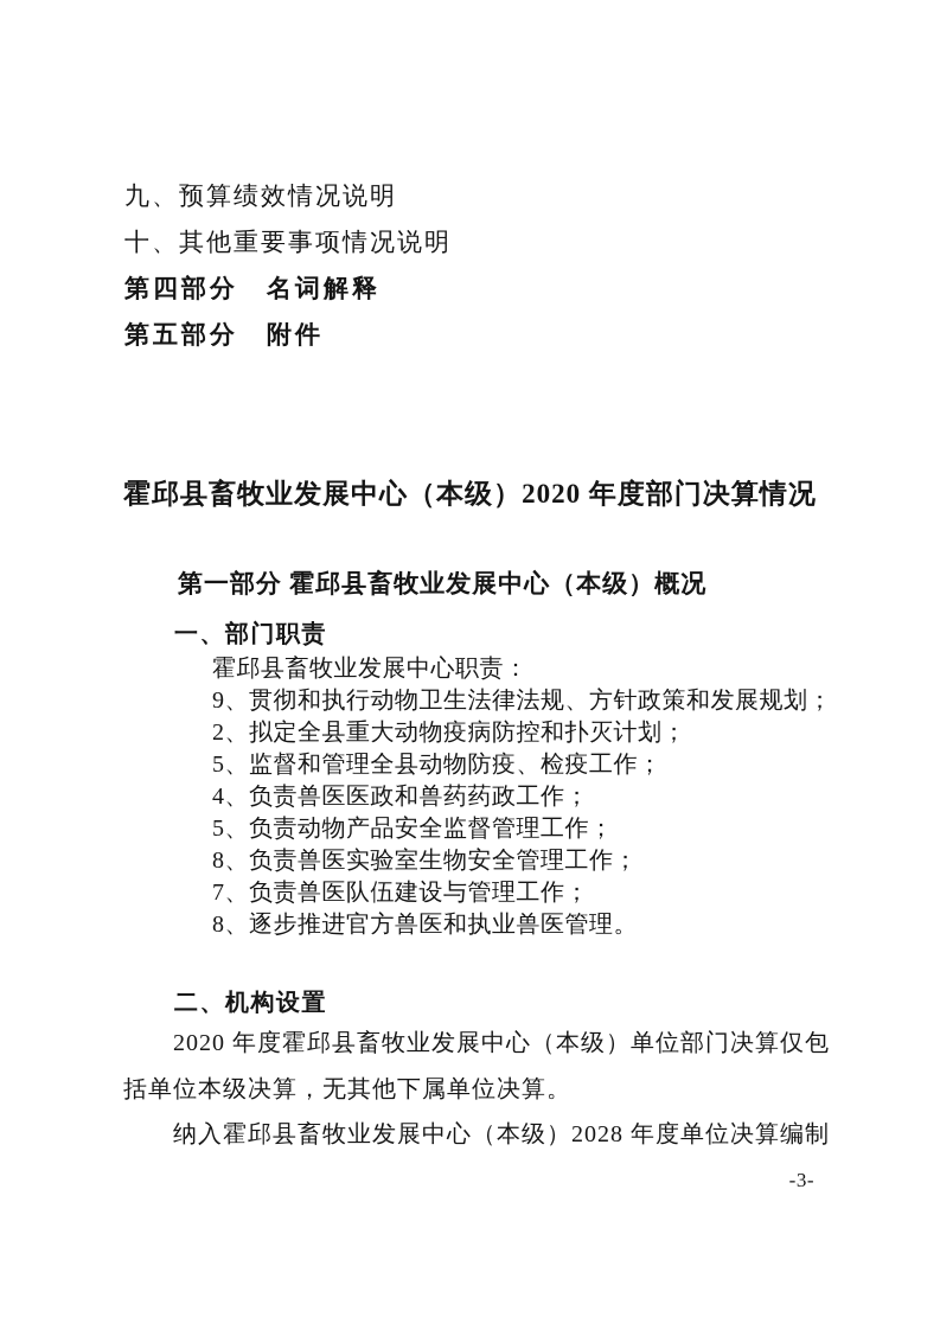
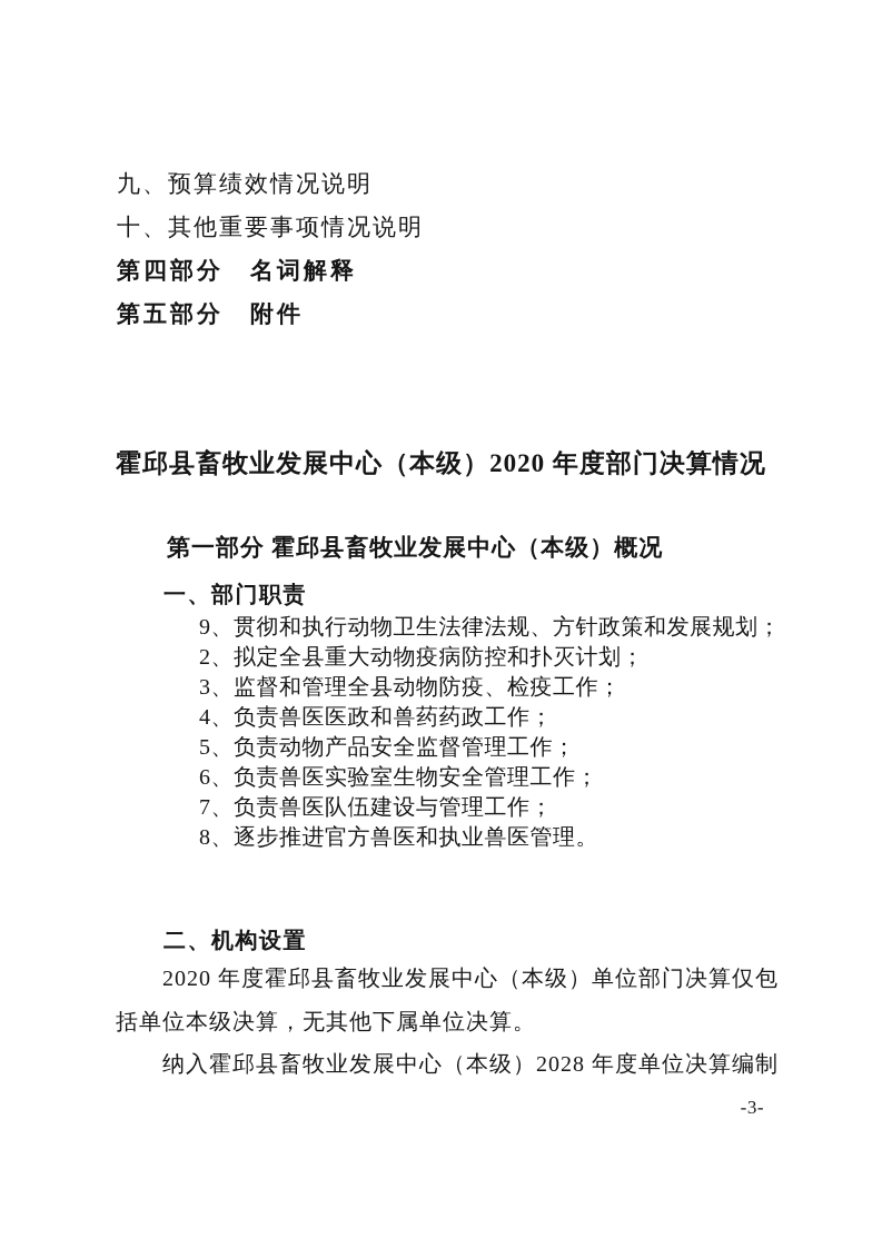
  九、预算绩效情况说明
  十、其他重要事项情况说明
  第四部分 名词解释
  第五部分 附件
  霍邱县畜牧业发展中心（本级）2020 年度部门决算情况
  第一部分 霍邱县畜牧业发展中心（本级）概况
  一、部门职责
- 霍邱县畜牧业发展中心职责：
  9、贯彻和执行动物卫生法律法规、方针政策和发展规划；
  2、拟定全县重大动物疫病防控和扑灭计划；
- 5、监督和管理全县动物防疫、检疫工作；
+ 3、监督和管理全县动物防疫、检疫工作；
  4、负责兽医医政和兽药药政工作；
  5、负责动物产品安全监督管理工作；
- 8、负责兽医实验室生物安全管理工作；
+ 6、负责兽医实验室生物安全管理工作；
  7、负责兽医队伍建设与管理工作；
  8、逐步推进官方兽医和执业兽医管理。
  二、机构设置
  2020 年度霍邱县畜牧业发展中心（本级）单位部门决算仅包
  括单位本级决算，无其他下属单位决算。
  纳入霍邱县畜牧业发展中心（本级）2028 年度单位决算编制
  -3-
